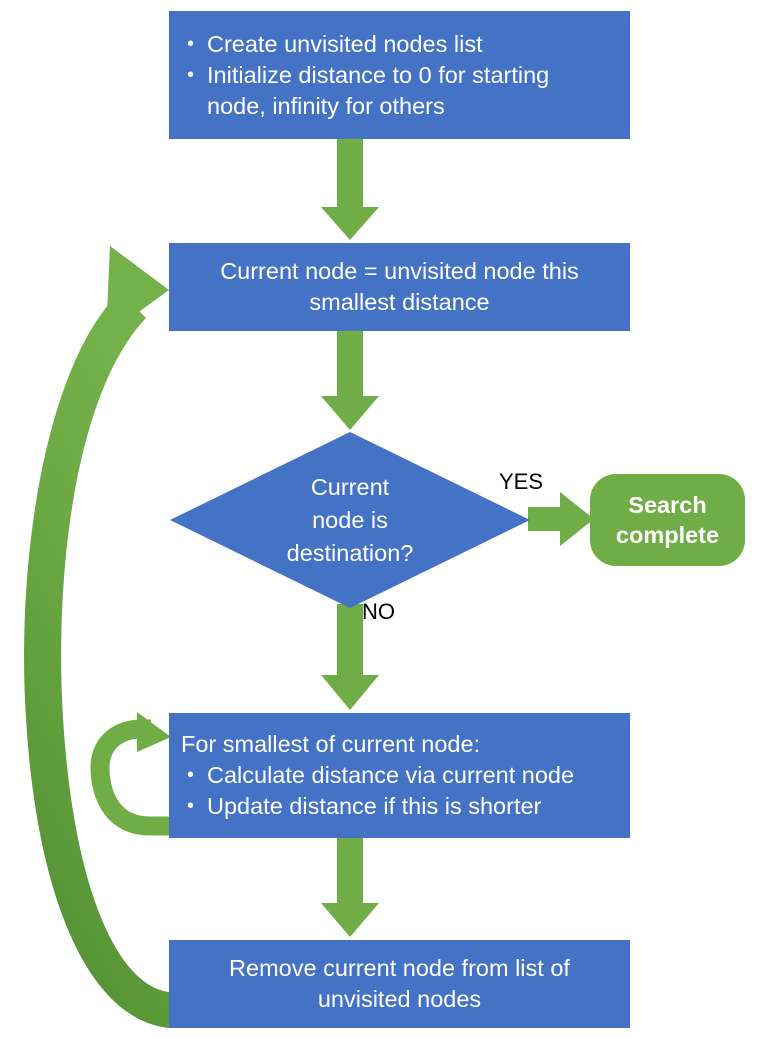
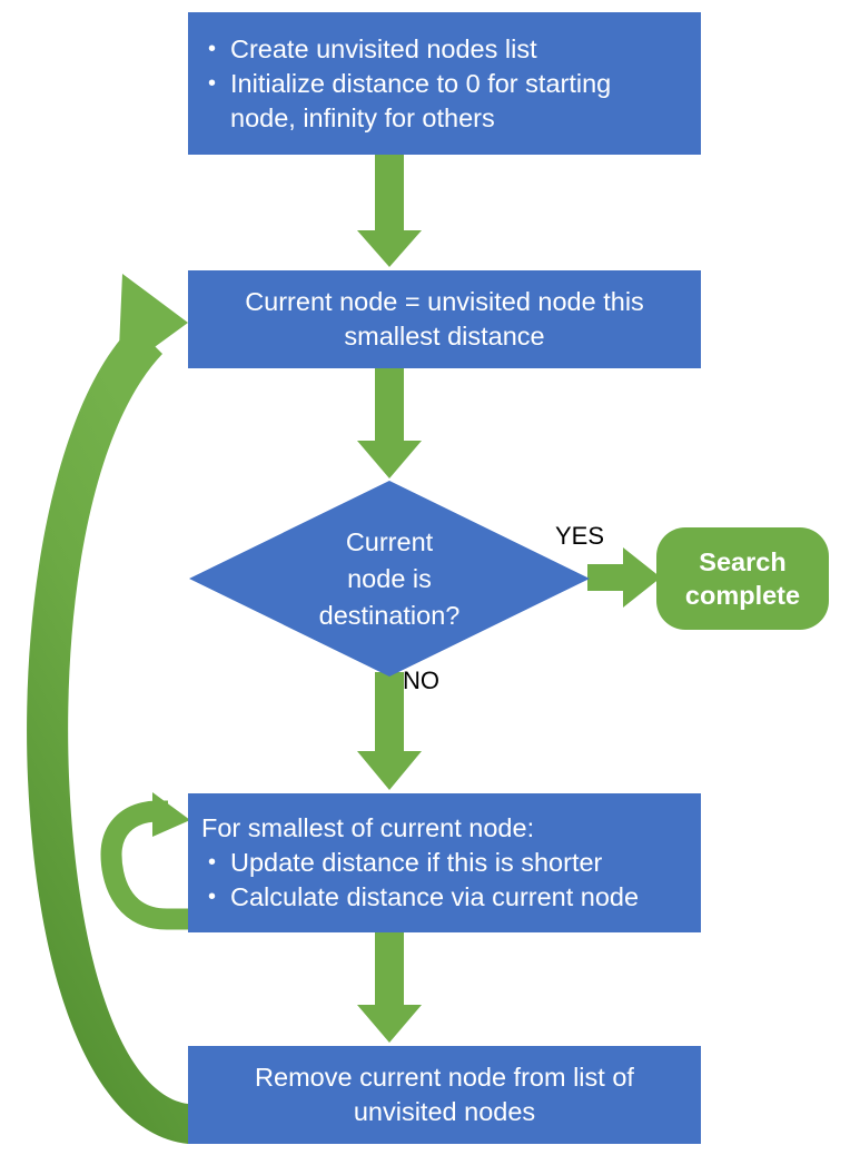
  •
  Create unvisited nodes list
  •
  Initialize distance to 0 for starting
  node, infinity for others
  Current node = unvisited node this
  smallest distance
  Current
  node is
  destination?
  YES
  NO
  Search
  complete
  For smallest of current node:
  •
- Calculate distance via current node
+ Update distance if this is shorter
  •
- Update distance if this is shorter
+ Calculate distance via current node
  Remove current node from list of
  unvisited nodes
